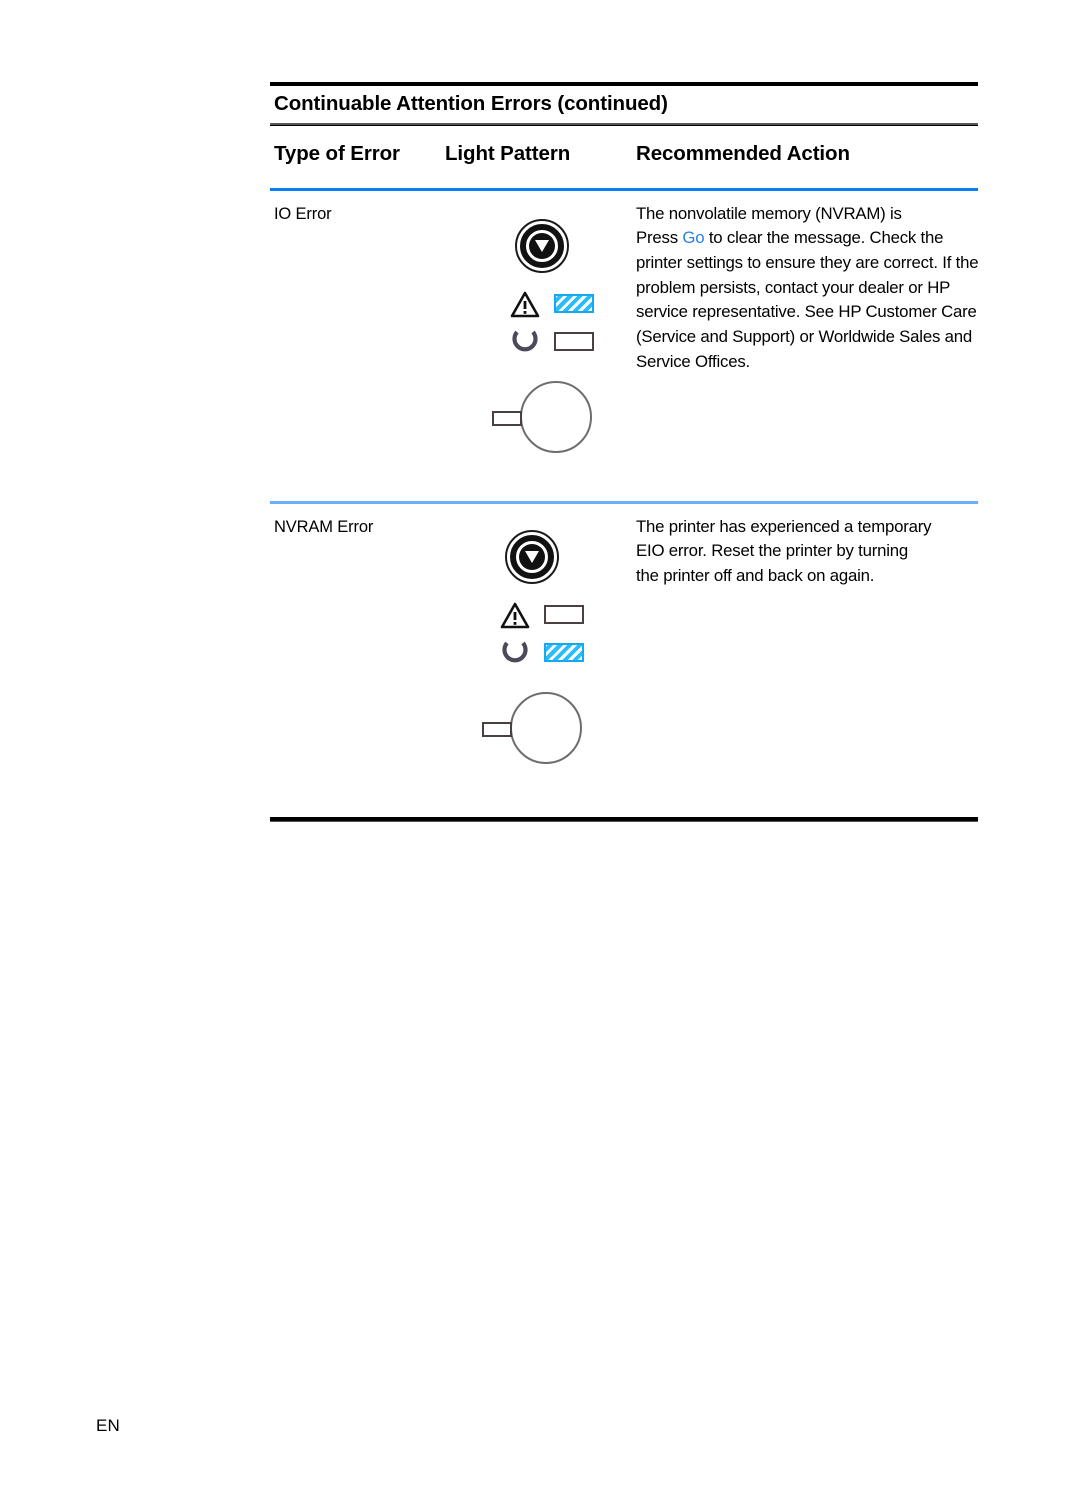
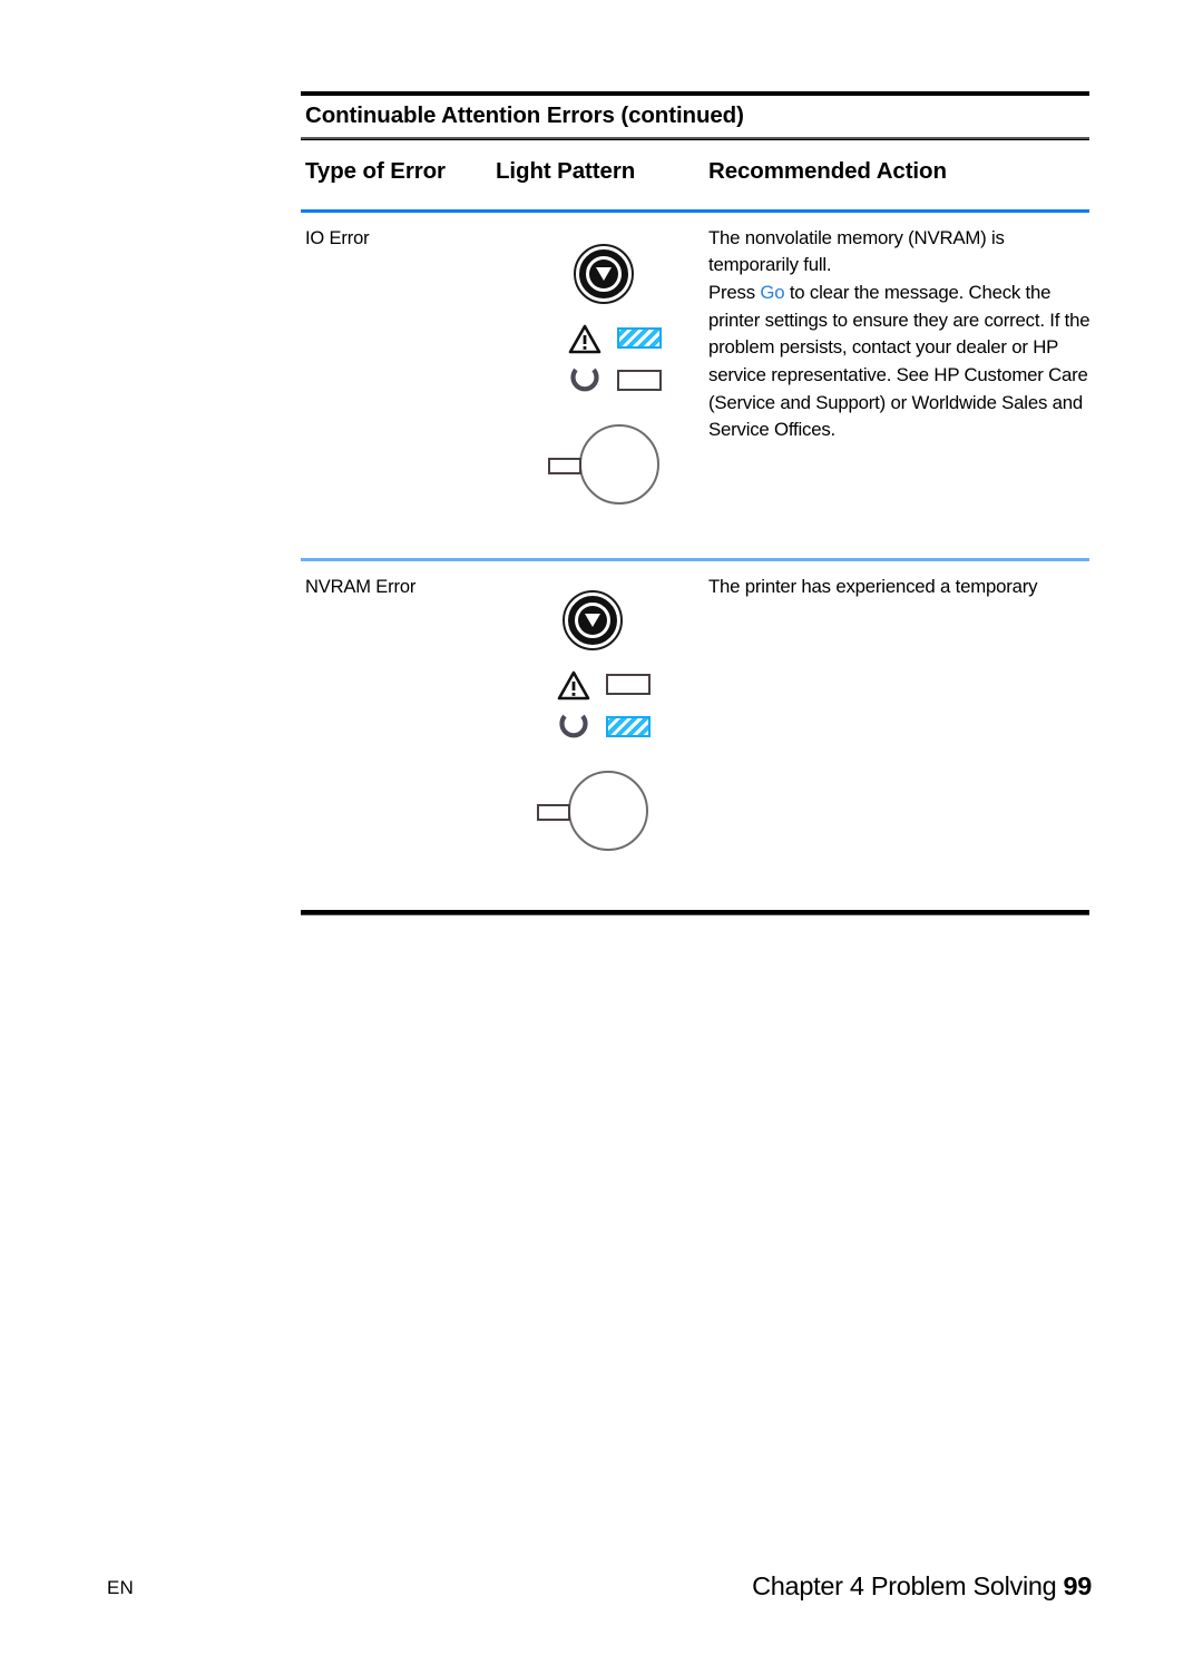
  Continuable Attention Errors (continued)
  Type of Error
  Light Pattern
  Recommended Action
  IO Error
  The nonvolatile memory (NVRAM) is
+ temporarily full.
  Press Go to clear the message. Check the printer settings to ensure they are correct. If the problem persists, contact your dealer or HP service representative. See HP Customer Care (Service and Support) or Worldwide Sales and Service Offices.
  NVRAM Error
  The printer has experienced a temporary
- EIO error. Reset the printer by turning
- the printer off and back on again.
  EN
+ Chapter 4 Problem Solving 99
